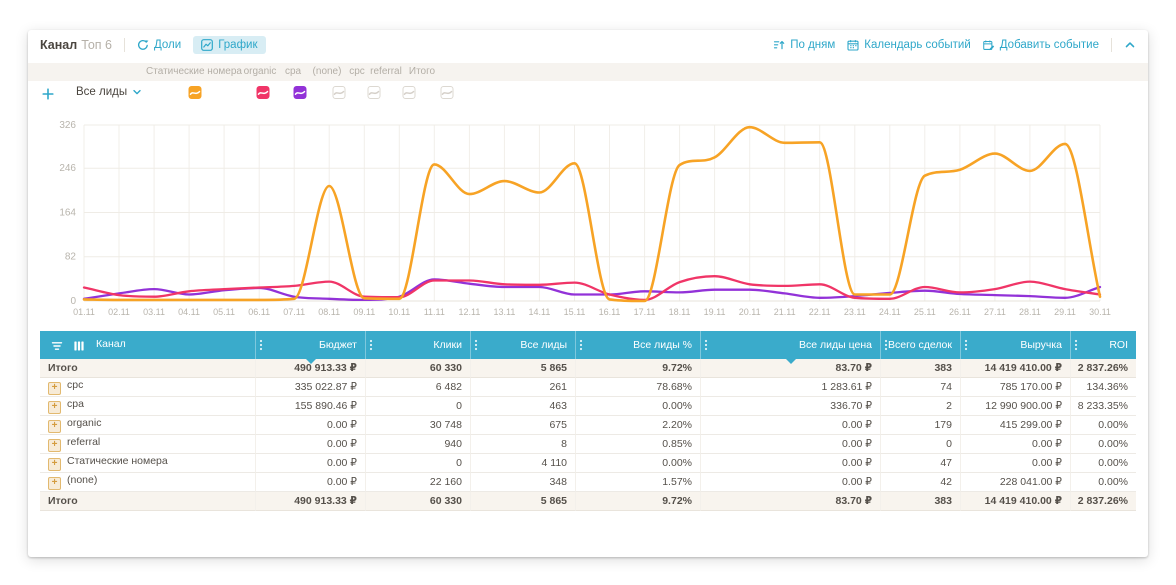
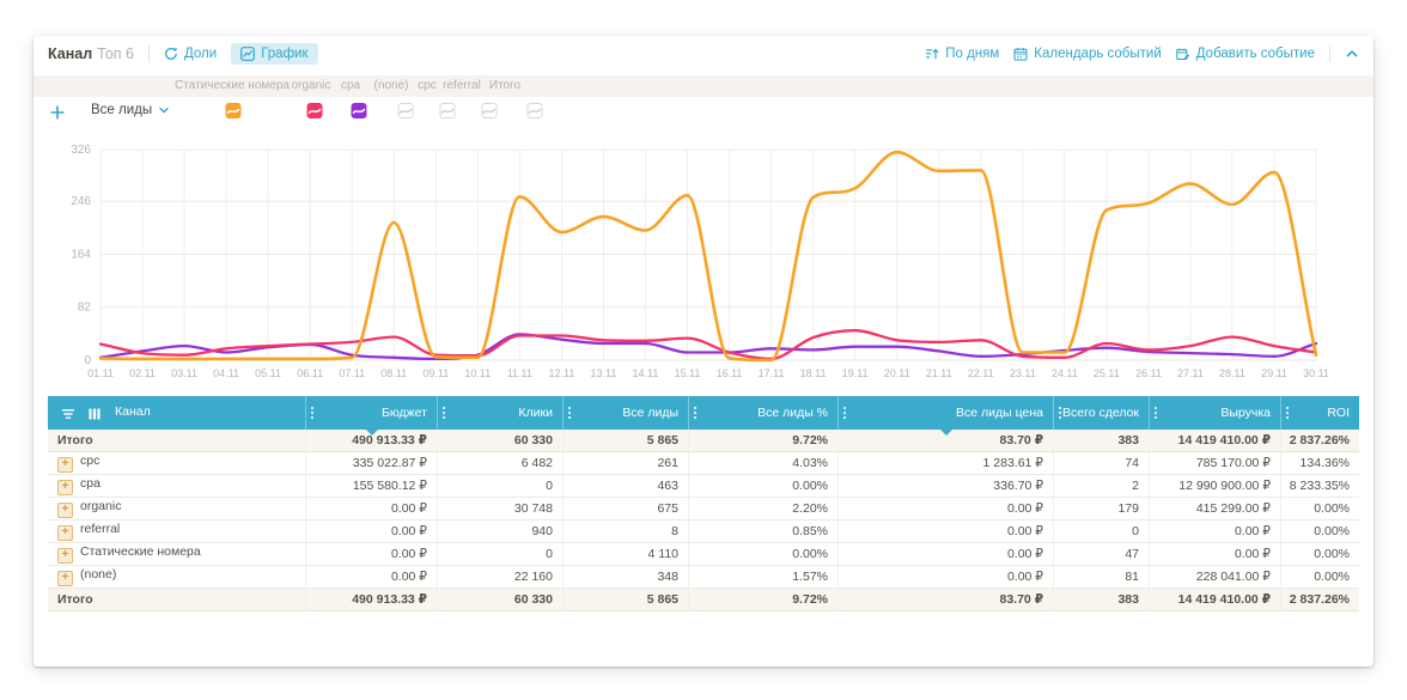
  Канал Топ 6
  Доли
  График
  По дням
  Календарь событий
  Добавить событие
  Статические номера
  organic
  cpa
  (none)
  cpc
  referral
  Итого
  Все лиды
  0
  82
  164
  246
  326
  01.11
  02.11
  03.11
  04.11
  05.11
  06.11
  07.11
  08.11
  09.11
  10.11
  11.11
  12.11
  13.11
  14.11
  15.11
  16.11
  17.11
  18.11
  19.11
  20.11
  21.11
  22.11
  23.11
  24.11
  25.11
  26.11
  27.11
  28.11
  29.11
  30.11
  Канал	Бюджет	Клики	Все лиды	Все лиды %	Все лиды цена	Всего сделок	Выручка	ROI
  Итого	490 913.33 ₽	60 330	5 865	9.72%	83.70 ₽	383	14 419 410.00 ₽	2 837.26%
- + cpc	335 022.87 ₽	6 482	261	78.68%	1 283.61 ₽	74	785 170.00 ₽	134.36%
+ + cpc	335 022.87 ₽	6 482	261	4.03%	1 283.61 ₽	74	785 170.00 ₽	134.36%
- + cpa	155 890.46 ₽	0	463	0.00%	336.70 ₽	2	12 990 900.00 ₽	8 233.35%
+ + cpa	155 580.12 ₽	0	463	0.00%	336.70 ₽	2	12 990 900.00 ₽	8 233.35%
  + organic	0.00 ₽	30 748	675	2.20%	0.00 ₽	179	415 299.00 ₽	0.00%
  + referral	0.00 ₽	940	8	0.85%	0.00 ₽	0	0.00 ₽	0.00%
  + Статические номера	0.00 ₽	0	4 110	0.00%	0.00 ₽	47	0.00 ₽	0.00%
- + (none)	0.00 ₽	22 160	348	1.57%	0.00 ₽	42	228 041.00 ₽	0.00%
+ + (none)	0.00 ₽	22 160	348	1.57%	0.00 ₽	81	228 041.00 ₽	0.00%
  Итого	490 913.33 ₽	60 330	5 865	9.72%	83.70 ₽	383	14 419 410.00 ₽	2 837.26%
